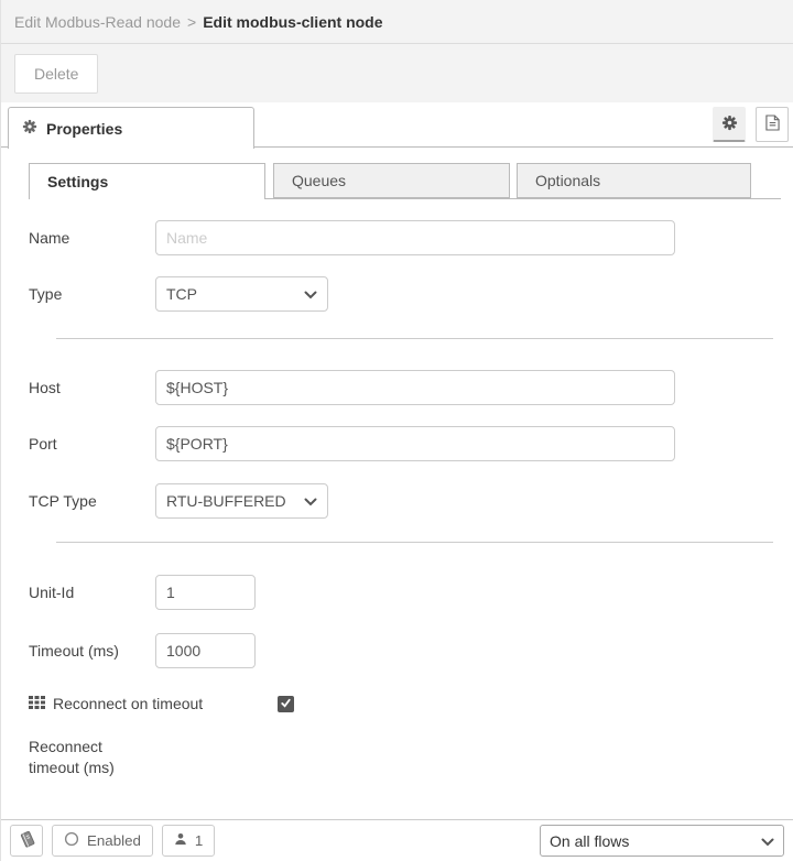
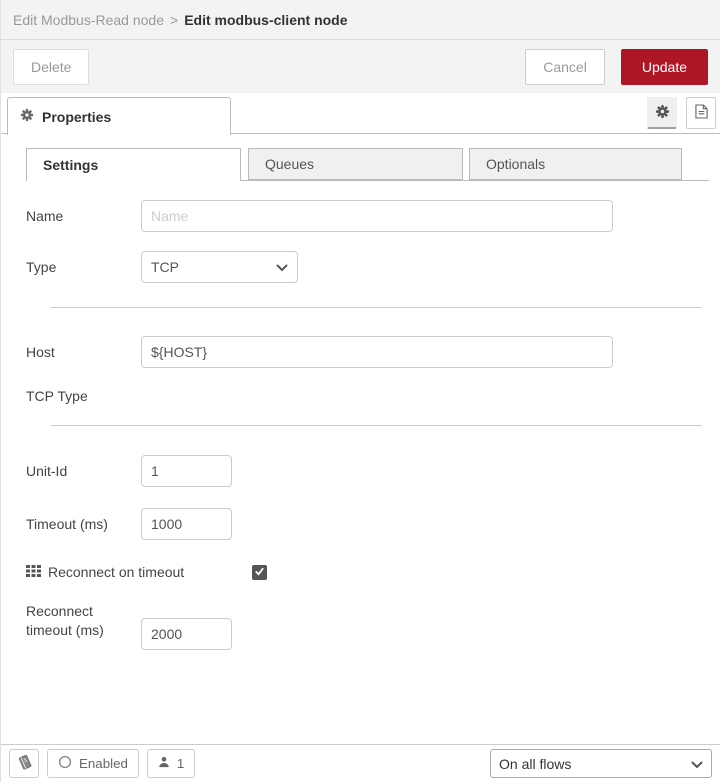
  Edit Modbus-Read node
  >
  Edit modbus-client node
  Delete
+ Cancel
+ Update
  Properties
  Settings
  Queues
  Optionals
  Name
  Name
  Type
  TCP
  Host
  ${HOST}
- Port
- ${PORT}
  TCP Type
- RTU-BUFFERED
  Unit-Id
  1
  Timeout (ms)
  1000
  Reconnect on timeout
  Reconnect timeout (ms)
+ 2000
  Enabled
  1
  On all flows
